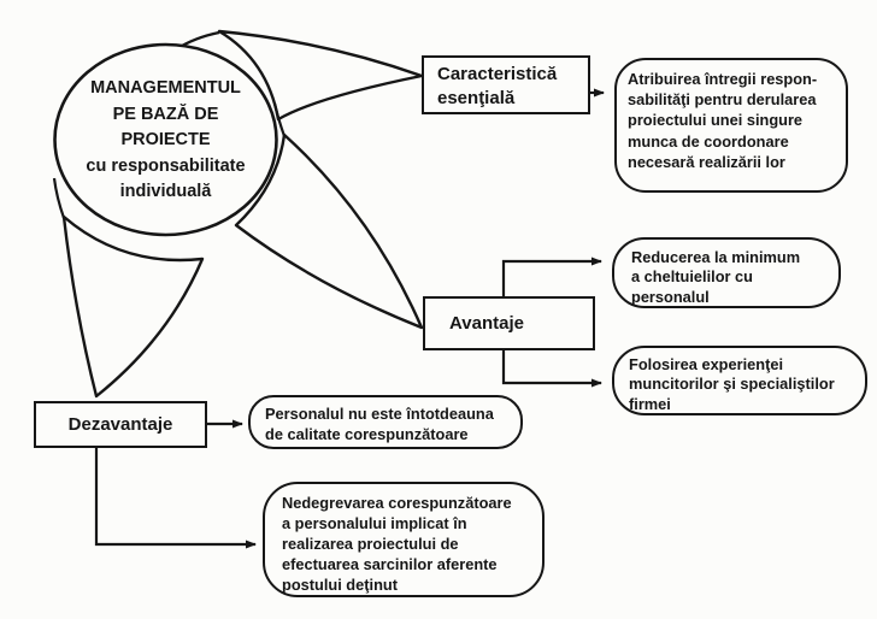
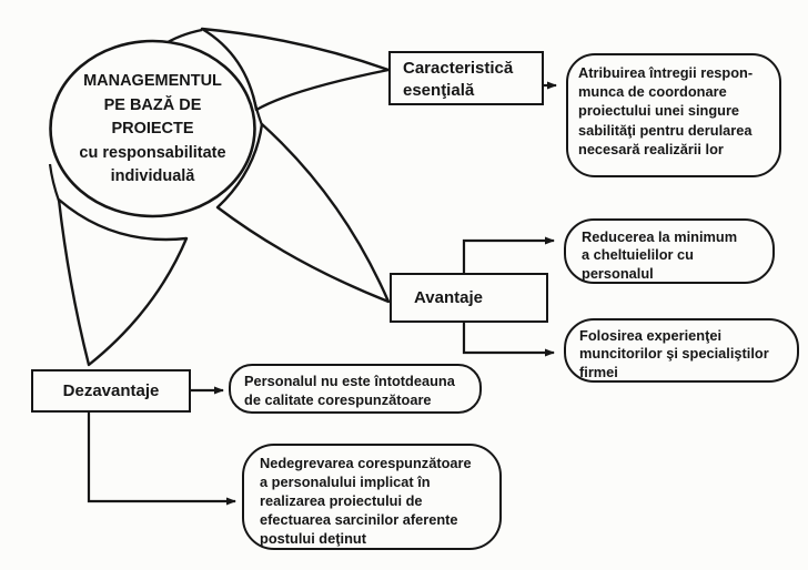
  MANAGEMENTUL
  PE BAZĂ DE
  PROIECTE
  cu responsabilitate
  individuală
  Caracteristică
  esenţială
  Avantaje
  Dezavantaje
  Atribuirea întregii respon-
- sabilităţi pentru derularea
+ munca de coordonare
  proiectului unei singure
- munca de coordonare
+ sabilităţi pentru derularea
  necesară realizării lor
  Reducerea la minimum
  a cheltuielilor cu
  personalul
  Folosirea experienţei
  muncitorilor şi specialiştilor
  firmei
  Personalul nu este întotdeauna
  de calitate corespunzătoare
  Nedegrevarea corespunzătoare
  a personalului implicat în
  realizarea proiectului de
  efectuarea sarcinilor aferente
  postului deţinut
